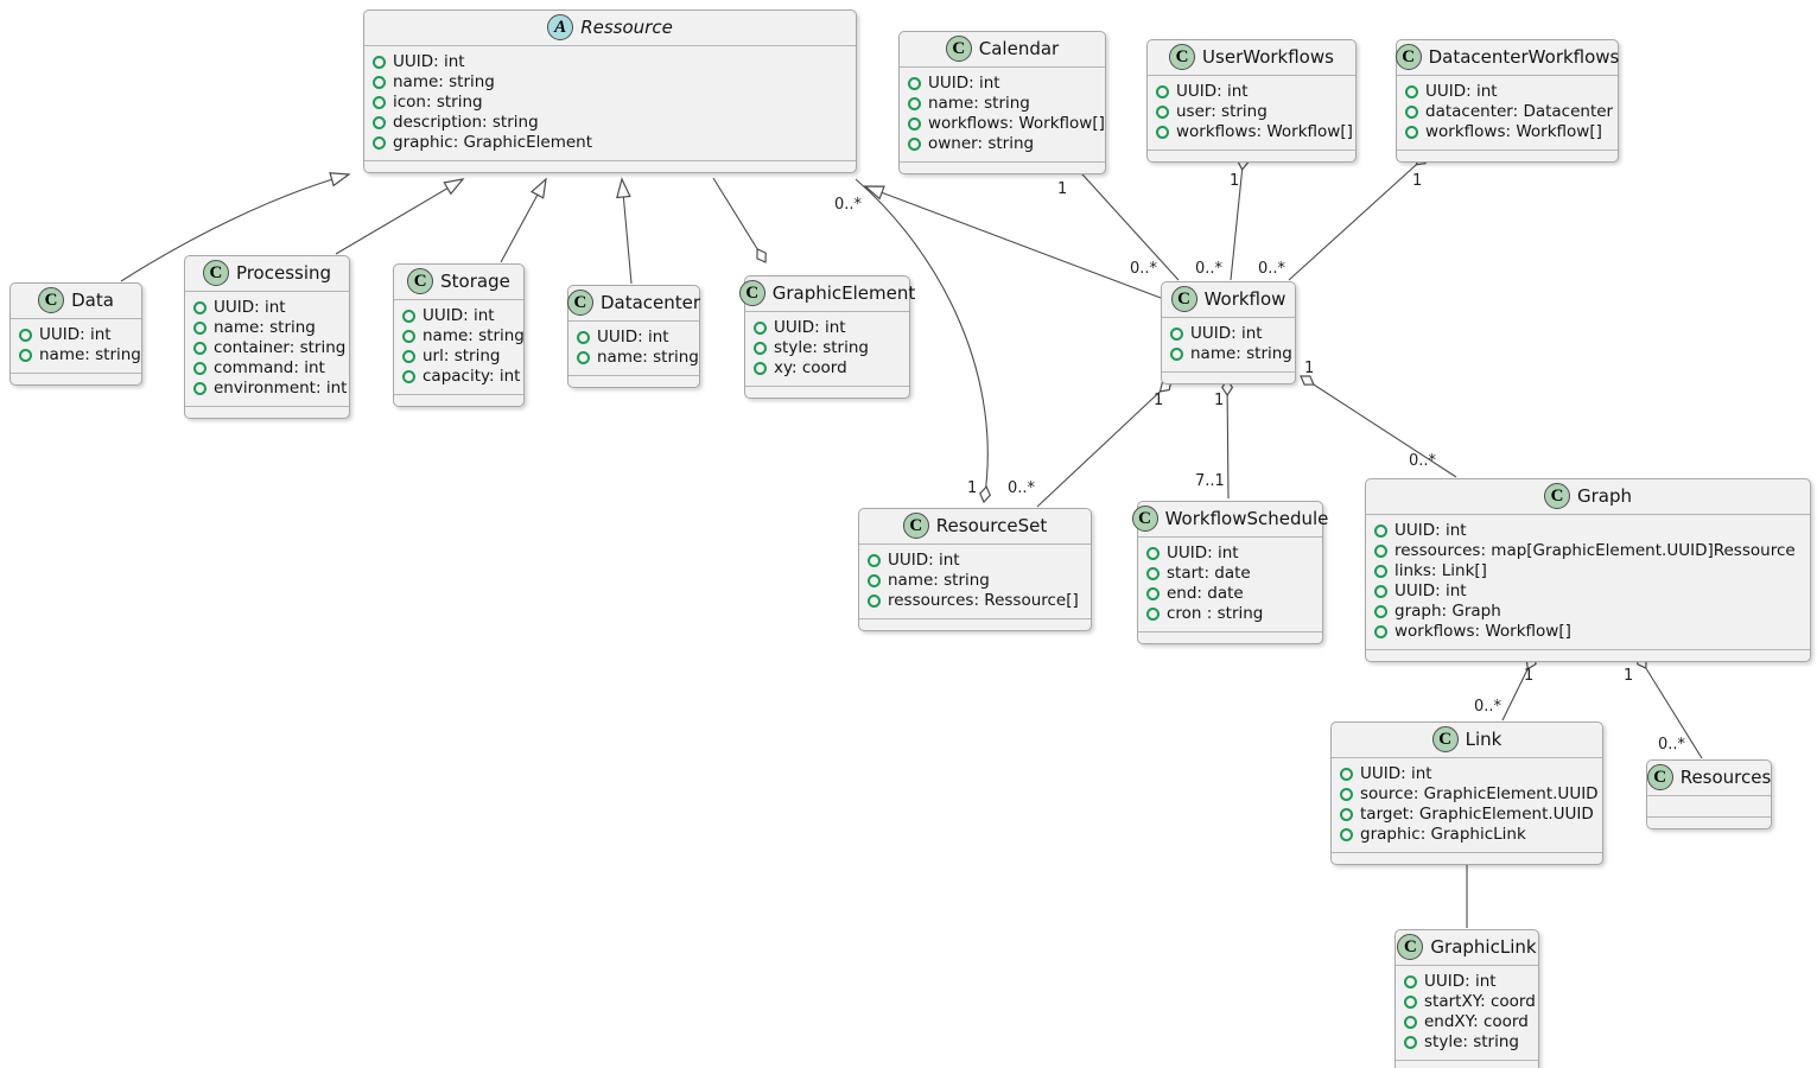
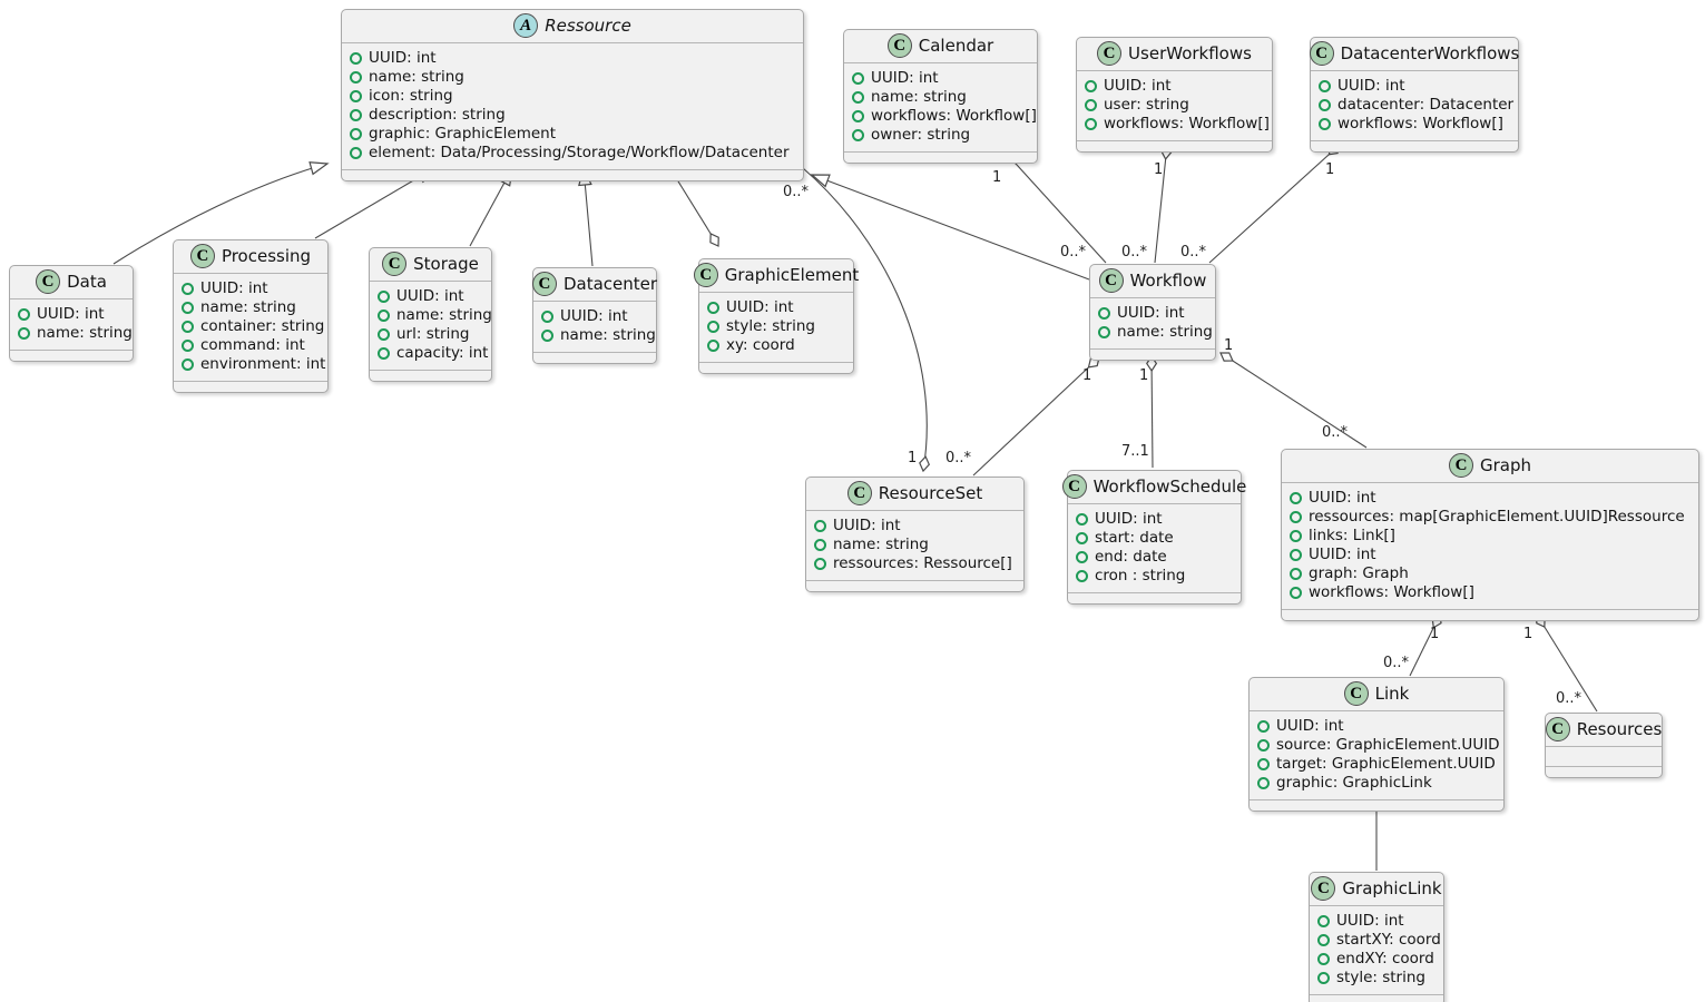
  1
  0..*
  1
  0..*
  1
  0..*
  0..*
  1
  1
  0..*
  1
  7..1
  1
  0..*
  1
  0..*
  1
  0..*
  A
  Ressource
  UUID: int
  name: string
  icon: string
  description: string
  graphic: GraphicElement
+ element: Data/Processing/Storage/Workflow/Datacenter
  C
  Calendar
  UUID: int
  name: string
  workflows: Workflow[]
  owner: string
  C
  UserWorkflows
  UUID: int
  user: string
  workflows: Workflow[]
  C
  DatacenterWorkflows
  UUID: int
  datacenter: Datacenter
  workflows: Workflow[]
  C
  Data
  UUID: int
  name: string
  C
  Processing
  UUID: int
  name: string
  container: string
  command: int
  environment: int
  C
  Storage
  UUID: int
  name: string
  url: string
  capacity: int
  C
  Datacenter
  UUID: int
  name: string
  C
  GraphicElement
  UUID: int
  style: string
  xy: coord
  C
  Workflow
  UUID: int
  name: string
  C
  ResourceSet
  UUID: int
  name: string
  ressources: Ressource[]
  C
  WorkflowSchedule
  UUID: int
  start: date
  end: date
  cron : string
  C
  Graph
  UUID: int
  ressources: map[GraphicElement.UUID]Ressource
  links: Link[]
  UUID: int
  graph: Graph
  workflows: Workflow[]
  C
  Link
  UUID: int
  source: GraphicElement.UUID
  target: GraphicElement.UUID
  graphic: GraphicLink
  C
  Resources
  C
  GraphicLink
  UUID: int
  startXY: coord
  endXY: coord
  style: string
